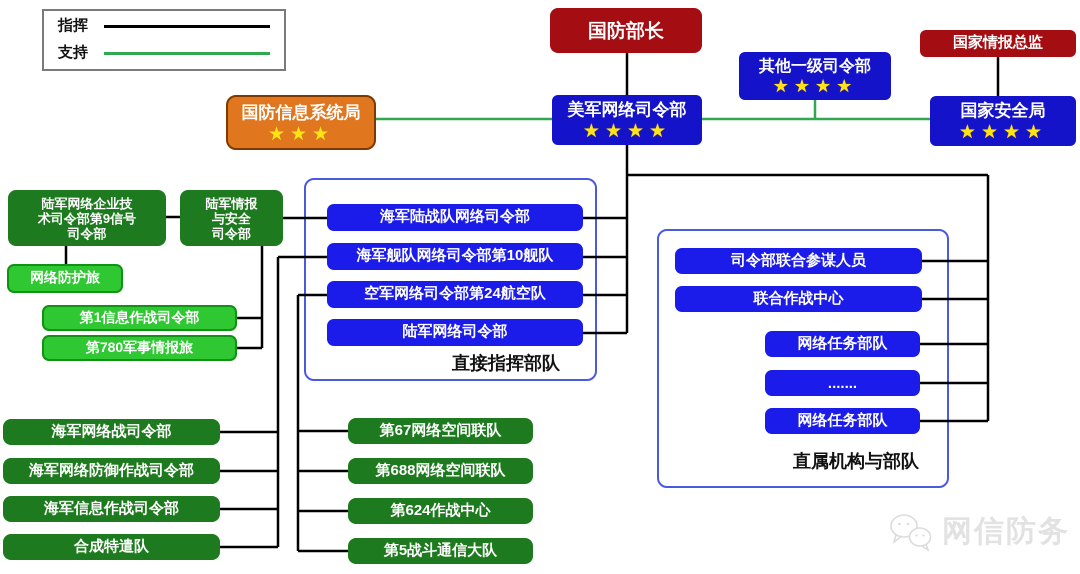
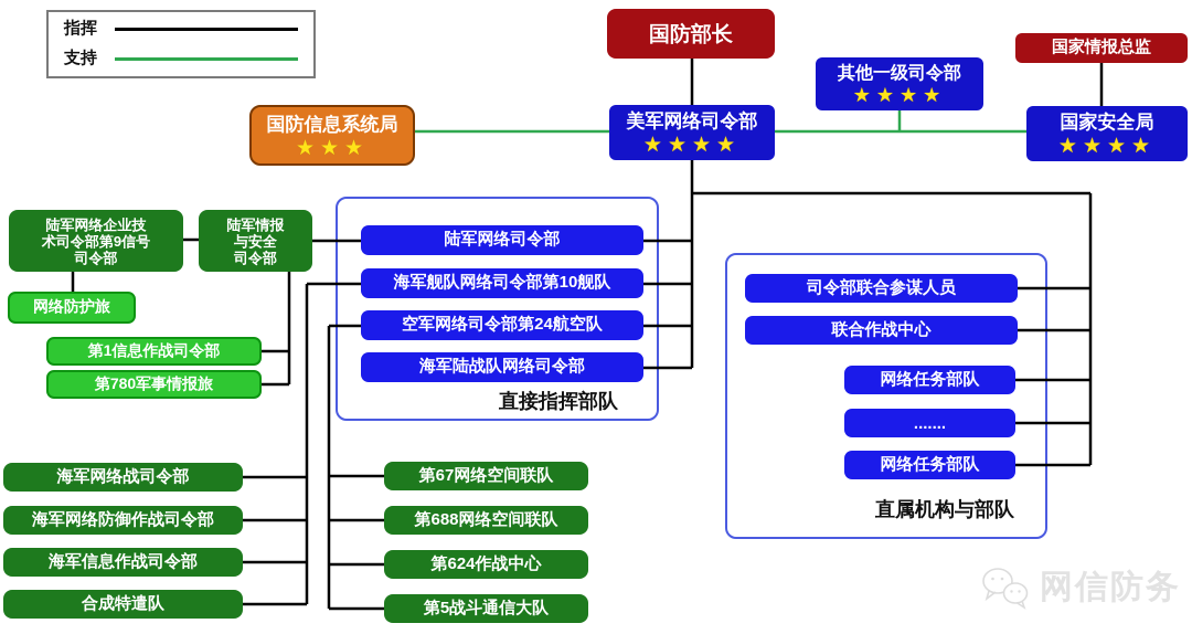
  指挥
  支持
  国防部长
  国家情报总监
  其他一级司令部
  ★★★★
  美军网络司令部
  ★★★★
  国家安全局
  ★★★★
  国防信息系统局
  ★★★
  陆军网络企业技
  术司令部第9信号
  司令部
  陆军情报
  与安全
  司令部
  网络防护旅
  第1信息作战司令部
  第780军事情报旅
- 海军陆战队网络司令部
+ 陆军网络司令部
  海军舰队网络司令部第10舰队
  空军网络司令部第24航空队
- 陆军网络司令部
+ 海军陆战队网络司令部
  直接指挥部队
  司令部联合参谋人员
  联合作战中心
  网络任务部队
  .......
  网络任务部队
  直属机构与部队
  海军网络战司令部
  海军网络防御作战司令部
  海军信息作战司令部
  合成特遣队
  第67网络空间联队
  第688网络空间联队
  第624作战中心
  第5战斗通信大队
  网信防务
